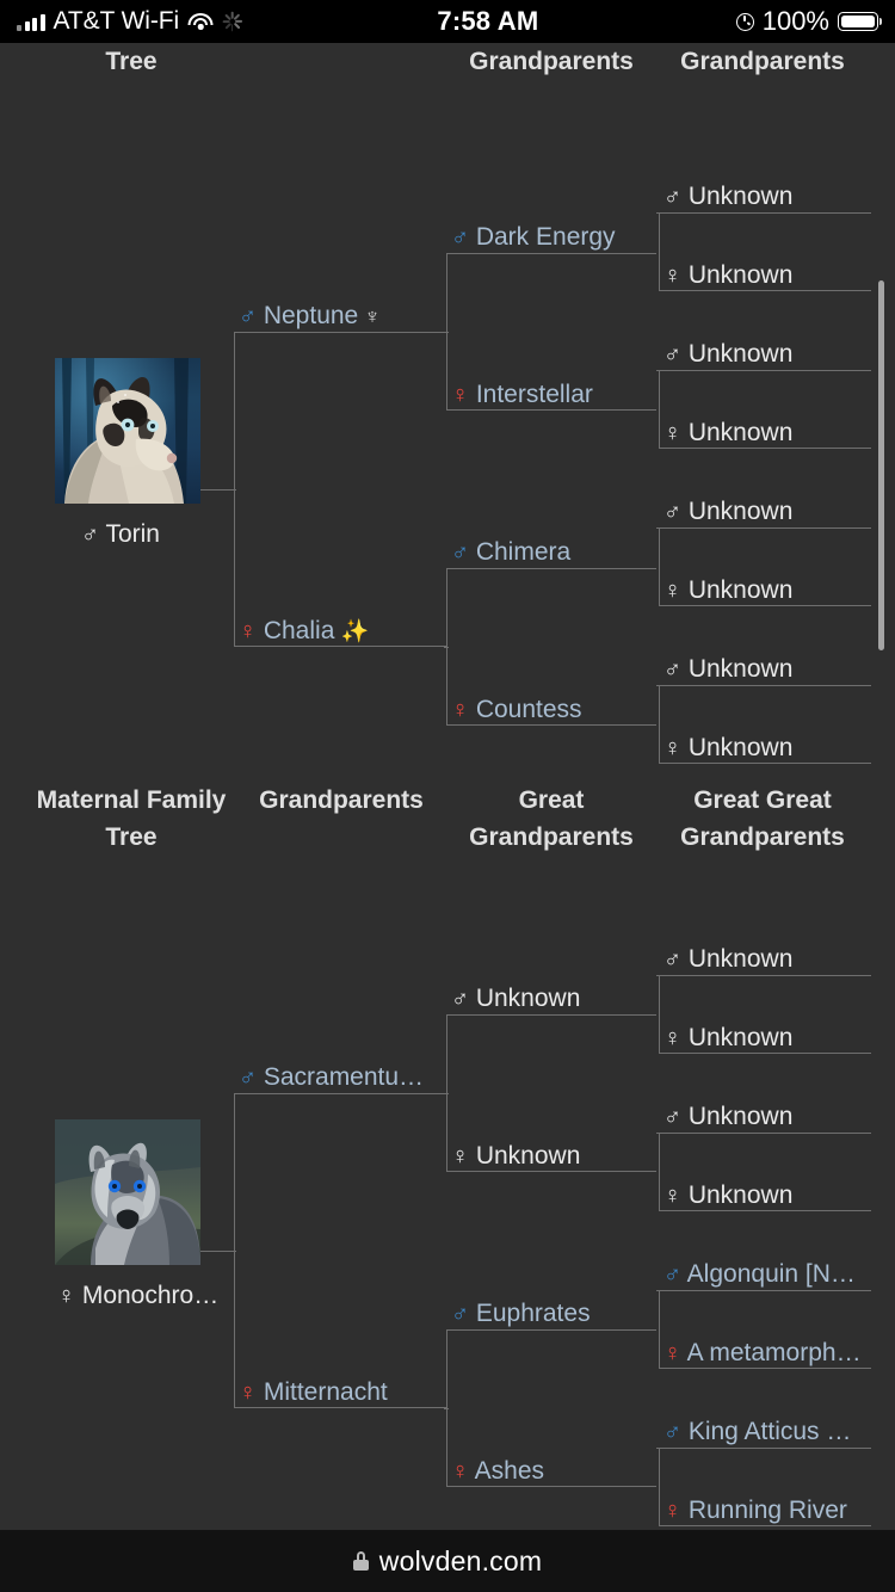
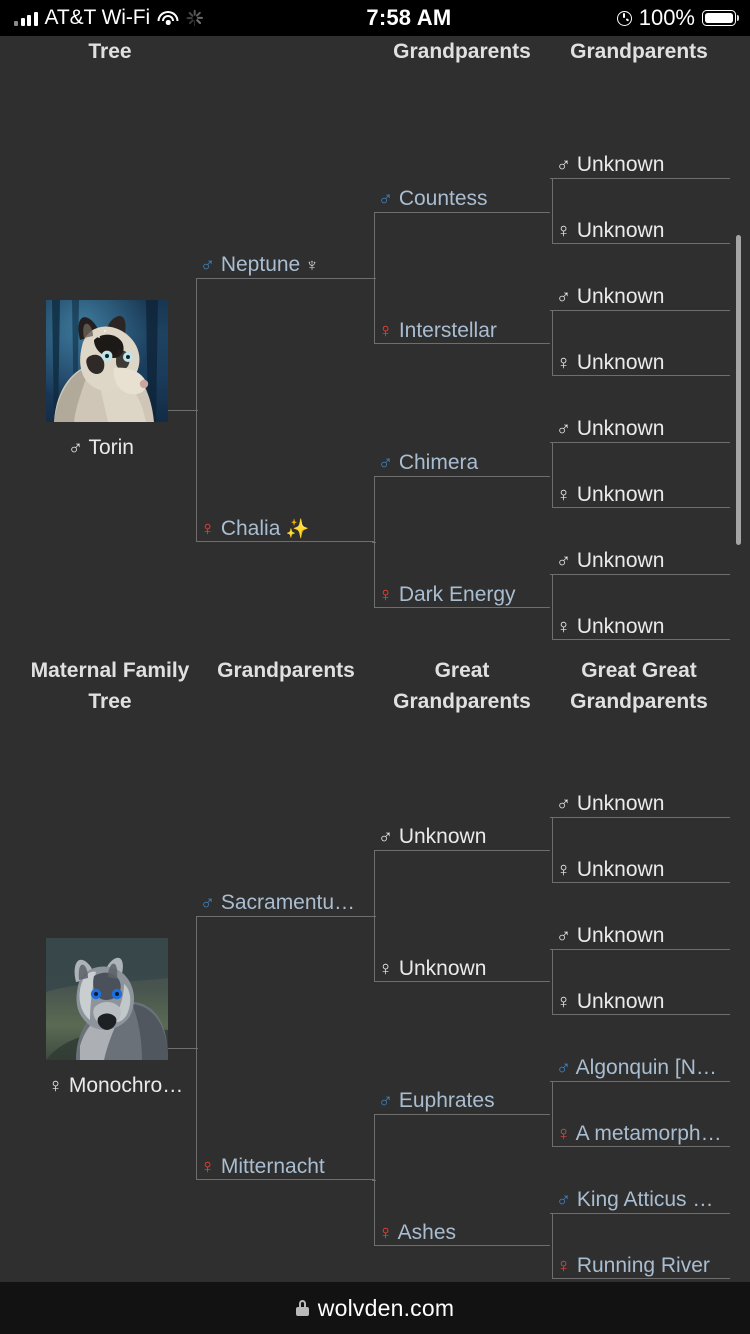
  AT&T Wi-Fi
  7:58 AM
  100%
  Tree
  Grandparents
  Grandparents
  ♂ Unknown
  ♀ Unknown
  ♂ Unknown
  ♀ Unknown
  ♂ Unknown
  ♀ Unknown
  ♂ Unknown
  ♀ Unknown
- ♂ Dark Energy
+ ♂ Countess
  ♀ Interstellar
  ♂ Chimera
- ♀ Countess
+ ♀ Dark Energy
  ♂ Neptune ♆
  ♀ Chalia ✨
  ♂ Torin
  Maternal Family Tree
  Grandparents
  Great Grandparents
  Great Great Grandparents
  ♂ Unknown
  ♀ Unknown
  ♂ Unknown
  ♀ Unknown
  ♂ Algonquin [N…
  ♀ A metamorph…
  ♂ King Atticus …
  ♀ Running River
  ♂ Unknown
  ♀ Unknown
  ♂ Euphrates
  ♀ Ashes
  ♂ Sacramentu…
  ♀ Mitternacht
  ♀ Monochro…
  wolvden.com
